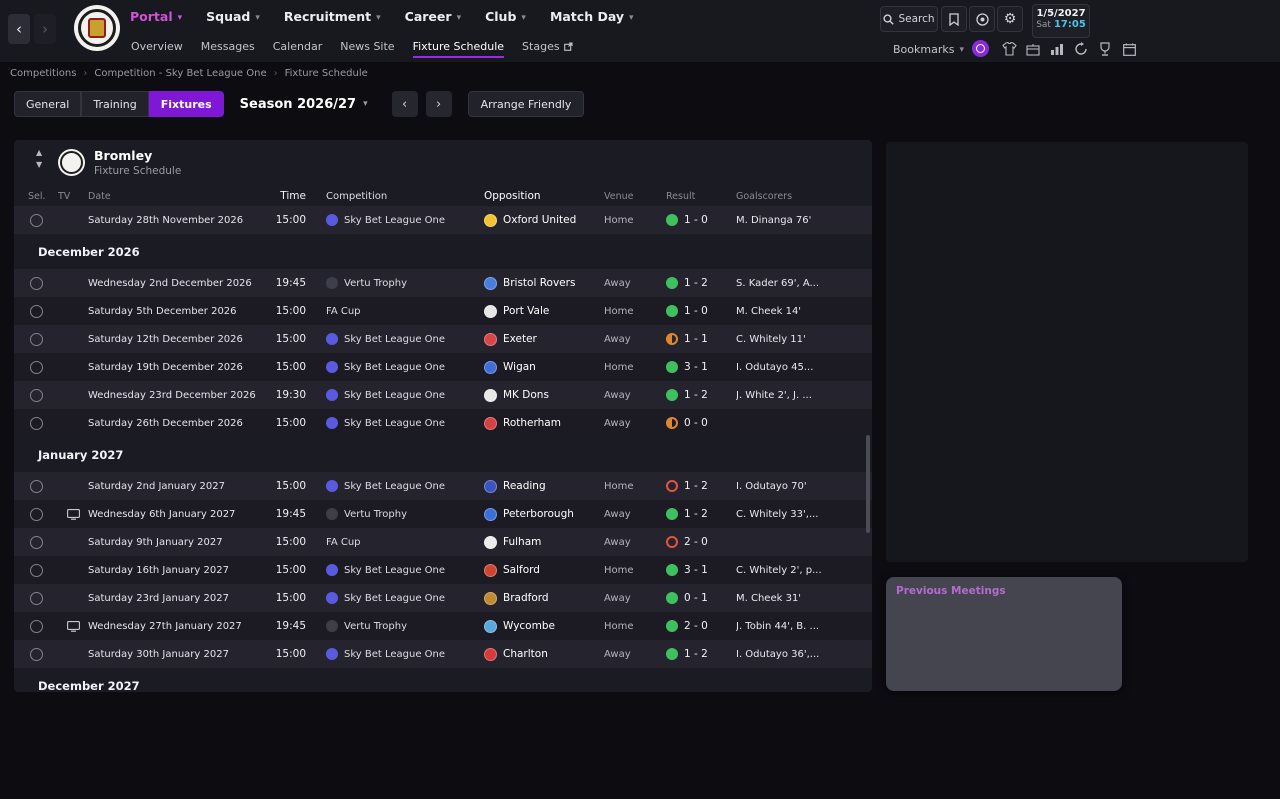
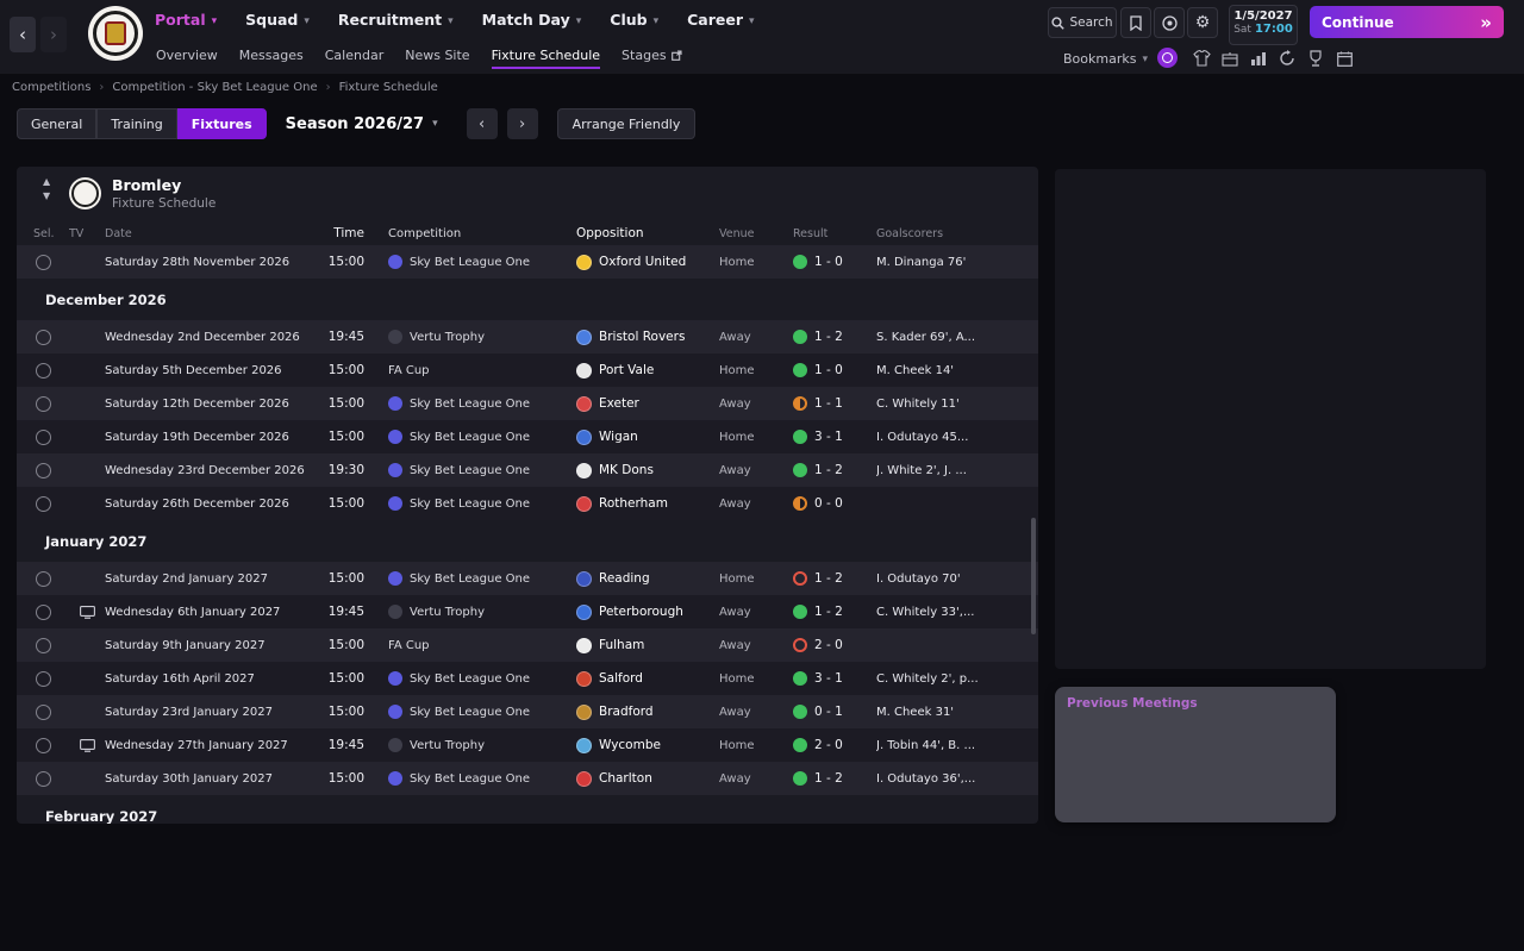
  ‹
  ›
  Portal
  ▾
  Squad
  ▾
  Recruitment
  ▾
- Career
+ Match Day
  ▾
  Club
  ▾
- Match Day
+ Career
  ▾
  Overview
  Messages
  Calendar
  News Site
  Fixture Schedule
  Stages
  Search
  ⚙
  1/5/2027
- Sat 17:05
+ Sat 17:00
+ Continue
+ »
  Bookmarks
  ▾
  Competitions
  ›
  Competition - Sky Bet League One
  ›
  Fixture Schedule
  General
  Training
  Fixtures
  Season 2026/27
  ▾
  ‹
  ›
  Arrange Friendly
  ▲
  ▼
  Bromley
  Fixture Schedule
  Sel.
  TV
  Date
  Time
  Competition
  Opposition
  Venue
  Result
  Goalscorers
  Saturday 28th November 2026
  15:00
  Sky Bet League One
  Oxford United
  Home
  1 - 0
  M. Dinanga 76'
  December 2026
  Wednesday 2nd December 2026
  19:45
  Vertu Trophy
  Bristol Rovers
  Away
  1 - 2
  S. Kader 69', A...
  Saturday 5th December 2026
  15:00
  FA Cup
  Port Vale
  Home
  1 - 0
  M. Cheek 14'
  Saturday 12th December 2026
  15:00
  Sky Bet League One
  Exeter
  Away
  1 - 1
  C. Whitely 11'
  Saturday 19th December 2026
  15:00
  Sky Bet League One
  Wigan
  Home
  3 - 1
  I. Odutayo 45...
  Wednesday 23rd December 2026
  19:30
  Sky Bet League One
  MK Dons
  Away
  1 - 2
  J. White 2', J. ...
  Saturday 26th December 2026
  15:00
  Sky Bet League One
  Rotherham
  Away
  0 - 0
  January 2027
  Saturday 2nd January 2027
  15:00
  Sky Bet League One
  Reading
  Home
  1 - 2
  I. Odutayo 70'
  Wednesday 6th January 2027
  19:45
  Vertu Trophy
  Peterborough
  Away
  1 - 2
  C. Whitely 33',...
  Saturday 9th January 2027
  15:00
  FA Cup
  Fulham
  Away
  2 - 0
- Saturday 16th January 2027
+ Saturday 16th April 2027
  15:00
  Sky Bet League One
  Salford
  Home
  3 - 1
  C. Whitely 2', p...
  Saturday 23rd January 2027
  15:00
  Sky Bet League One
  Bradford
  Away
  0 - 1
  M. Cheek 31'
  Wednesday 27th January 2027
  19:45
  Vertu Trophy
  Wycombe
  Home
  2 - 0
  J. Tobin 44', B. ...
  Saturday 30th January 2027
  15:00
  Sky Bet League One
  Charlton
  Away
  1 - 2
  I. Odutayo 36',...
- December 2027
+ February 2027
  Previous Meetings
